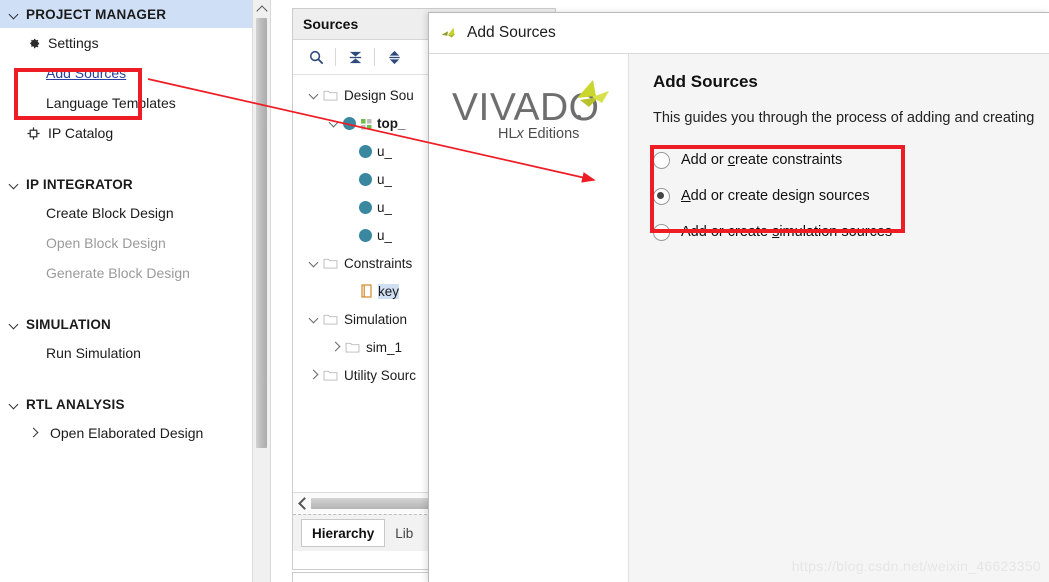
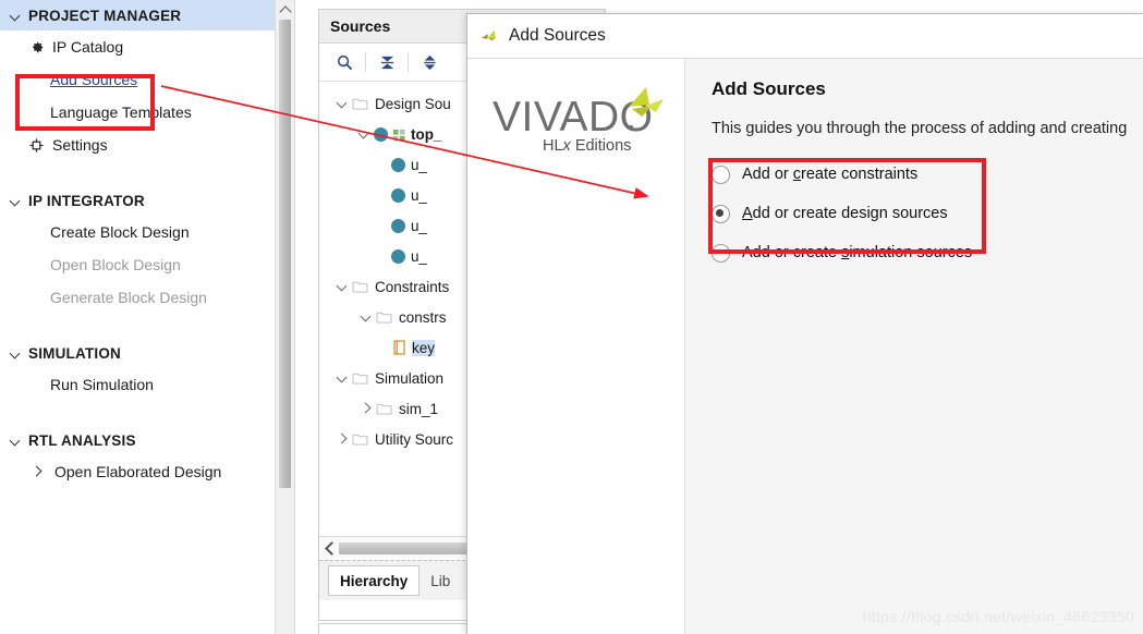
  PROJECT MANAGER
- Settings
+ IP Catalog
  Add Sources
  Language Templates
- IP Catalog
+ Settings
  IP INTEGRATOR
  Create Block Design
  Open Block Design
  Generate Block Design
  SIMULATION
  Run Simulation
  RTL ANALYSIS
  Open Elaborated Design
  Sources
  Design Sou
  top_
  u_
  u_
  u_
  u_
  Constraints
+ constrs
  key
  Simulation
  sim_1
  Utility Sourc
  Hierarchy
  Lib
  Add Sources
  VIVADO
  HLx Editions
  Add Sources
  This guides you through the process of adding and creating
  Add or create constraints
  Add or create design sources
  Add or create simulation sources
